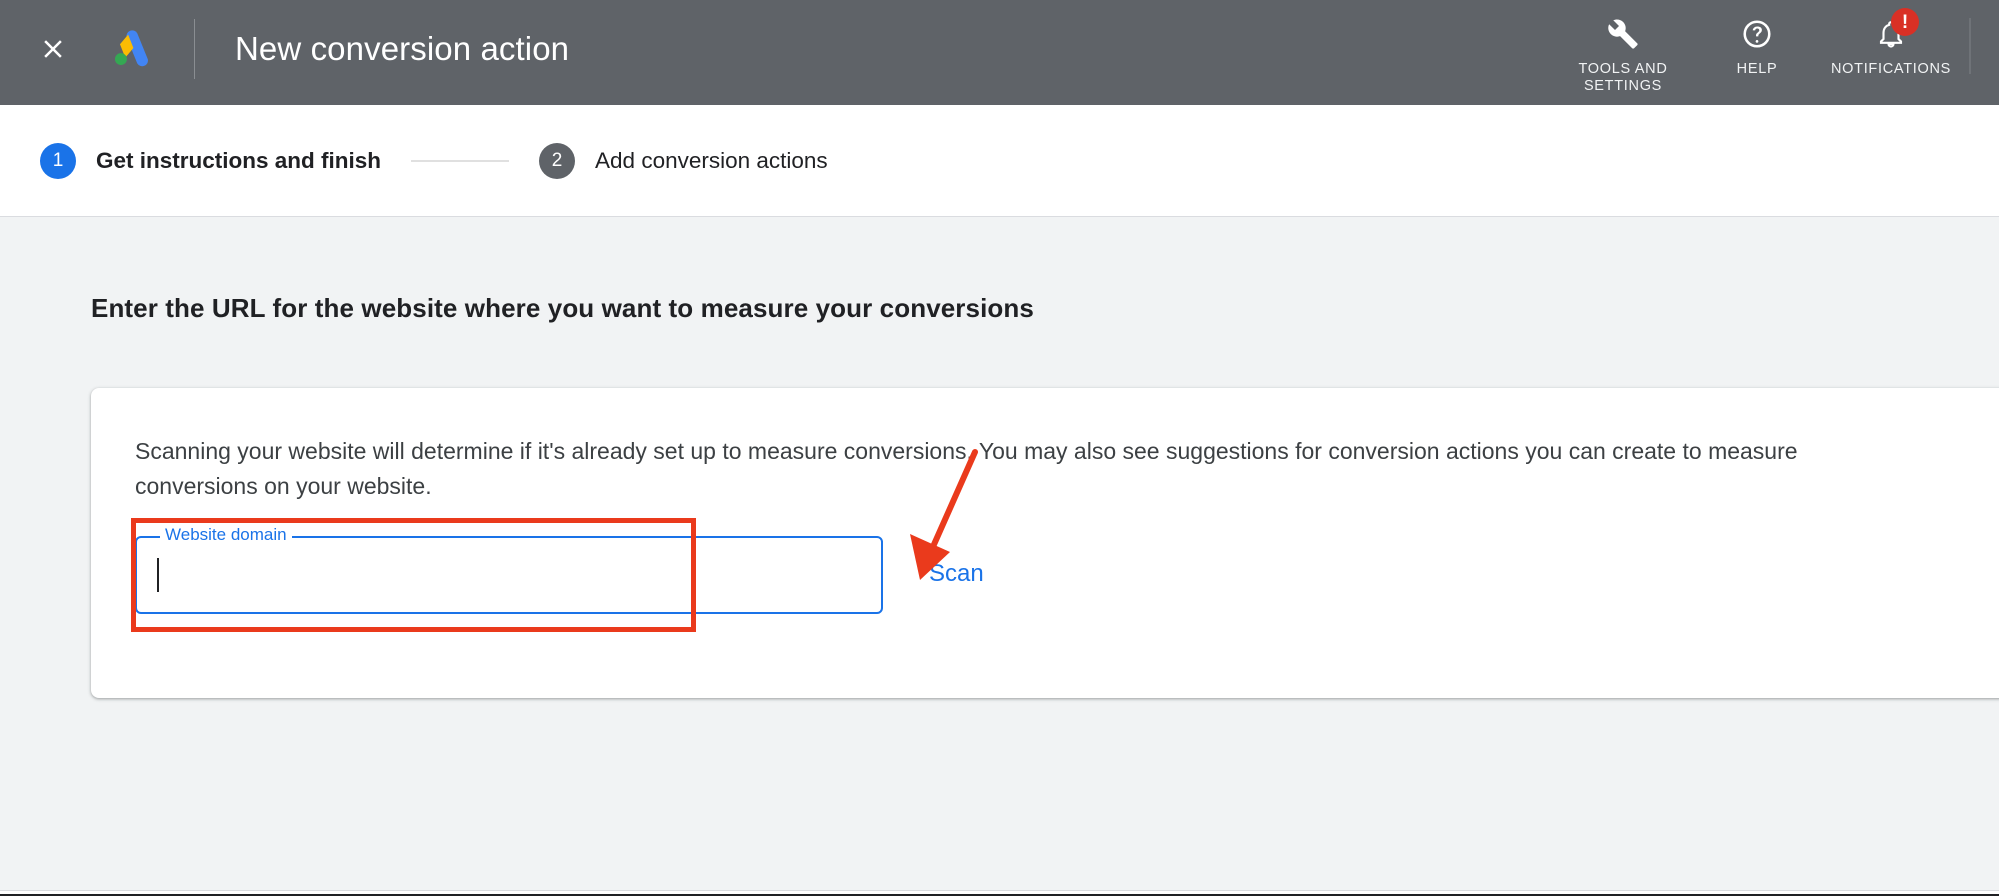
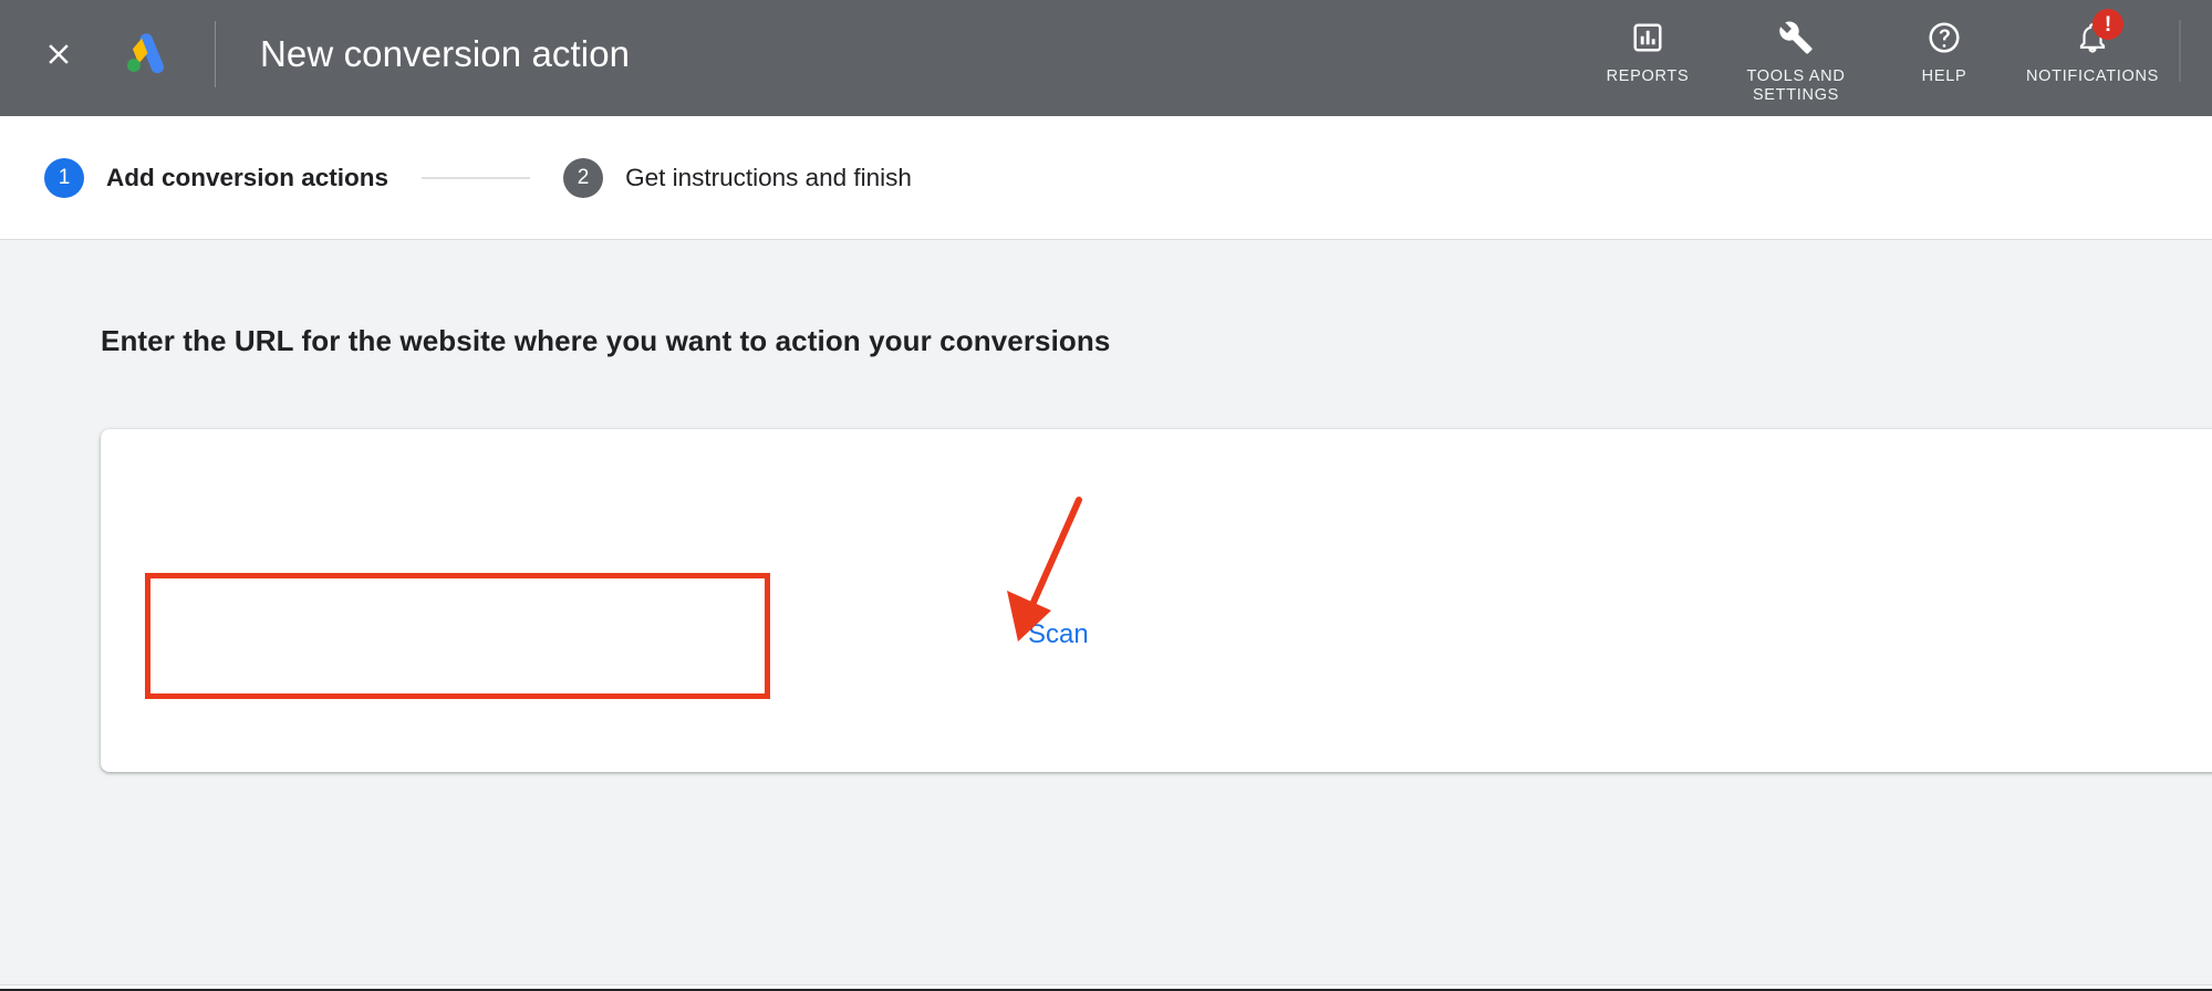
  New conversion action
+ REPORTS
  TOOLS AND
  SETTINGS
  HELP
  !
  NOTIFICATIONS
  1
- Get instructions and finish
+ Add conversion actions
  2
- Add conversion actions
+ Get instructions and finish
- Enter the URL for the website where you want to measure your conversions
+ Enter the URL for the website where you want to action your conversions
- Scanning your website will determine if it's already set up to measure conversions. You may also see suggestions for conversion actions you can create to measure conversions on your website.
- Website domain
  Scan
